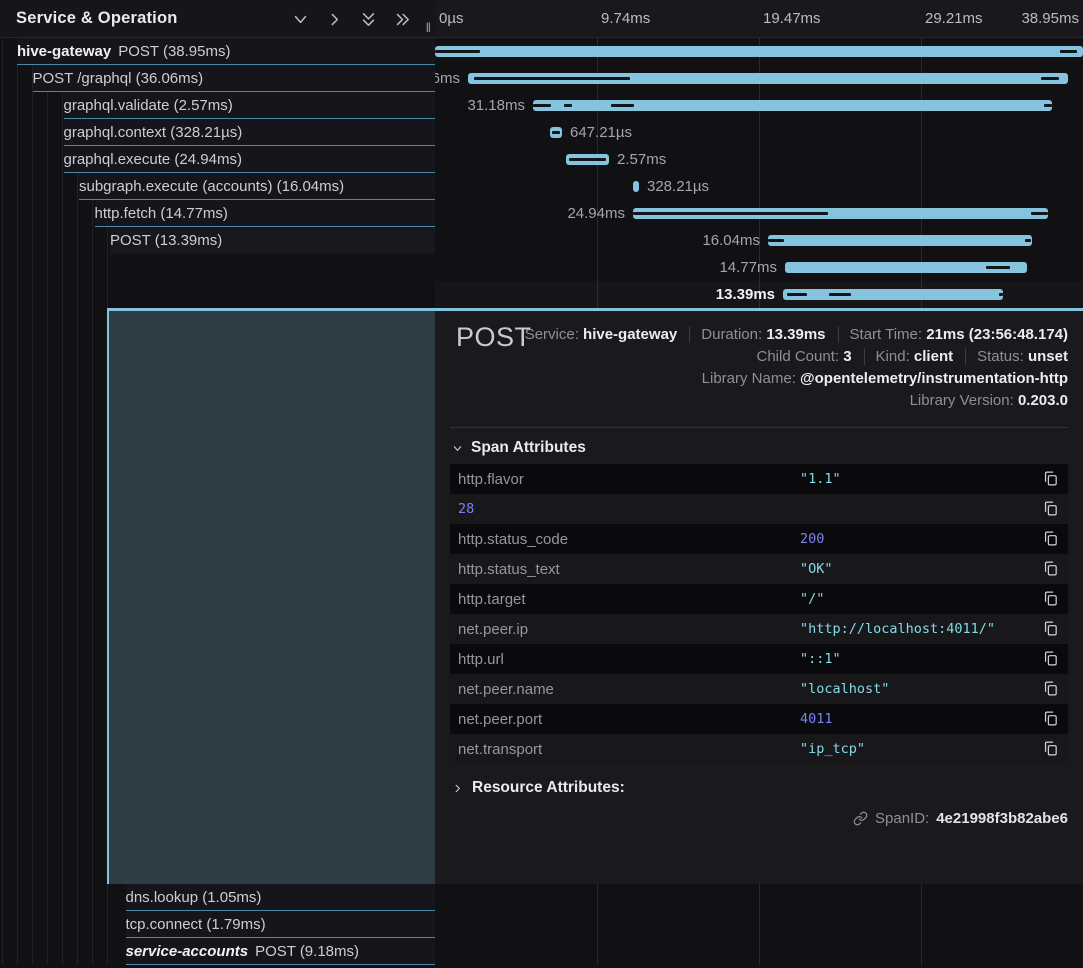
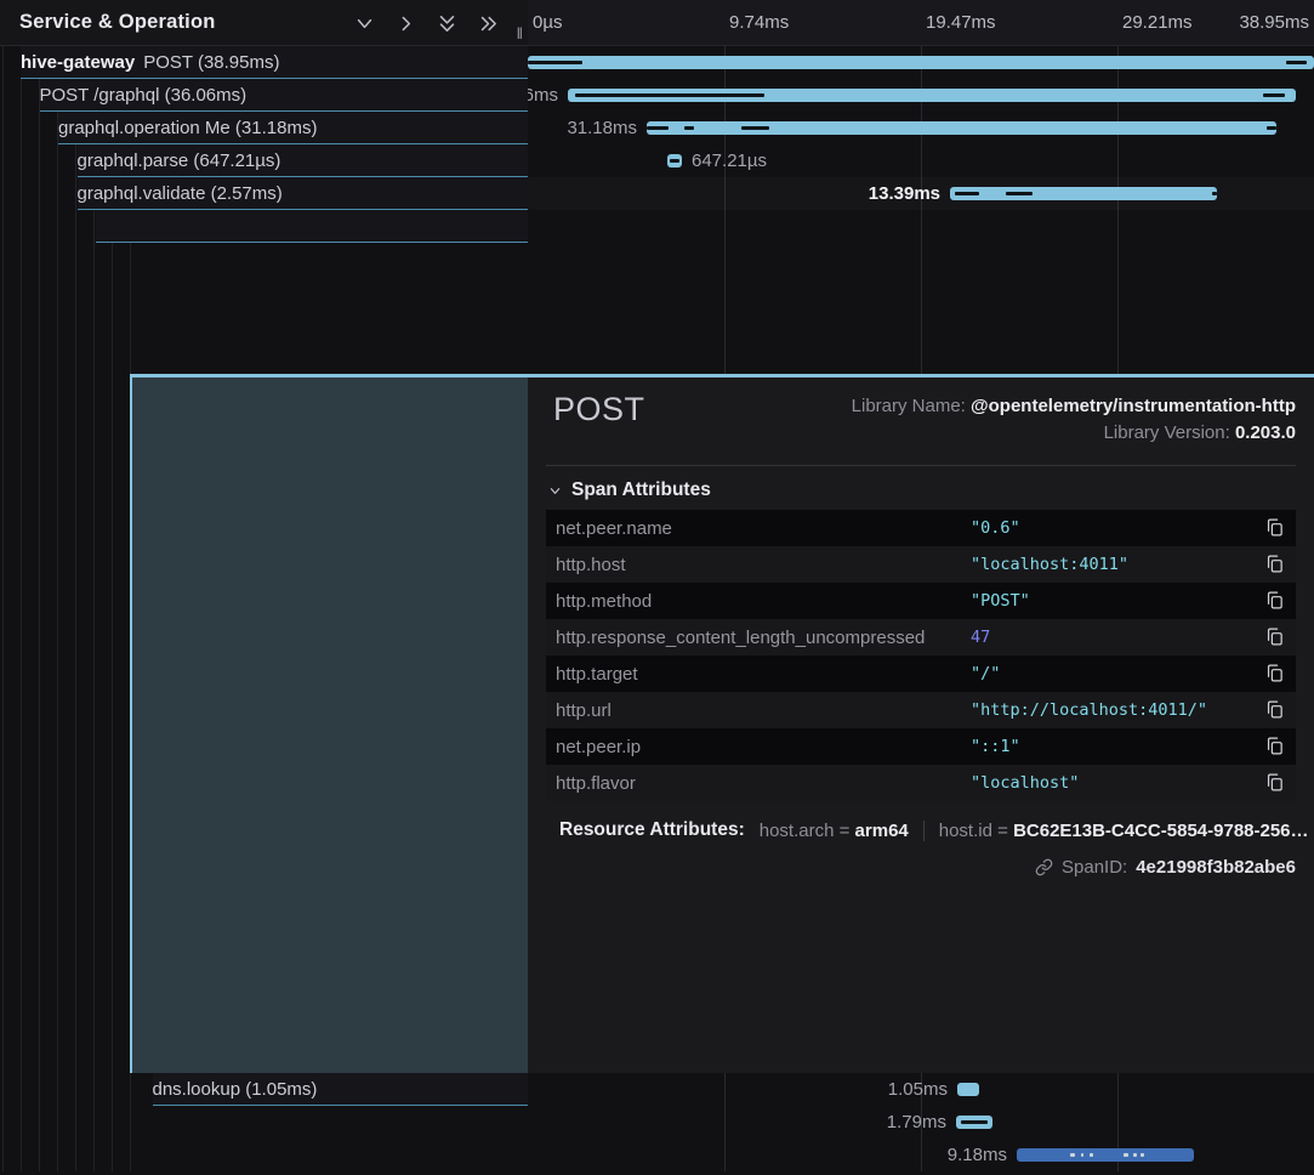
  0µs
  9.74ms
  19.47ms
  29.21ms
  38.95ms
  31.18ms
  647.21µs
- 2.57ms
- 328.21µs
- 24.94ms
- 16.04ms
- 14.77ms
  13.39ms
+ 1.05ms
+ 1.79ms
+ 9.18ms
  Service & Operation
  ‖
  hive-gateway
  POST (38.95ms)
  POST /graphql (36.06ms)
+ graphql.operation Me (31.18ms)
+ graphql.parse (647.21µs)
  graphql.validate (2.57ms)
- graphql.context (328.21µs)
- graphql.execute (24.94ms)
- subgraph.execute (accounts) (16.04ms)
- http.fetch (14.77ms)
- POST (13.39ms)
  dns.lookup (1.05ms)
- tcp.connect (1.79ms)
- service-accounts
- POST (9.18ms)
  POST
- Service: hive-gateway Duration: 13.39ms Start Time: 21ms (23:56:48.174)
- Child Count: 3 Kind: client Status: unset
  Library Name: @opentelemetry/instrumentation-http
  Library Version: 0.203.0
  Span Attributes
- http.flavor
+ net.peer.name
- "1.1"
+ "0.6"
+ http.host
+ "localhost:4011"
+ http.method
+ "POST"
+ http.response_content_length_uncompressed
- 28
+ 47
- http.status_code
- 200
- http.status_text
- "OK"
  http.target
  "/"
- net.peer.ip
+ http.url
  "http://localhost:4011/"
- http.url
+ net.peer.ip
  "::1"
- net.peer.name
+ http.flavor
  "localhost"
- net.peer.port
- 4011
- net.transport
- "ip_tcp"
  Resource Attributes:
+ host.arch = arm64 host.id = BC62E13B-C4CC-5854-9788-256…
  SpanID:
  4e21998f3b82abe6
